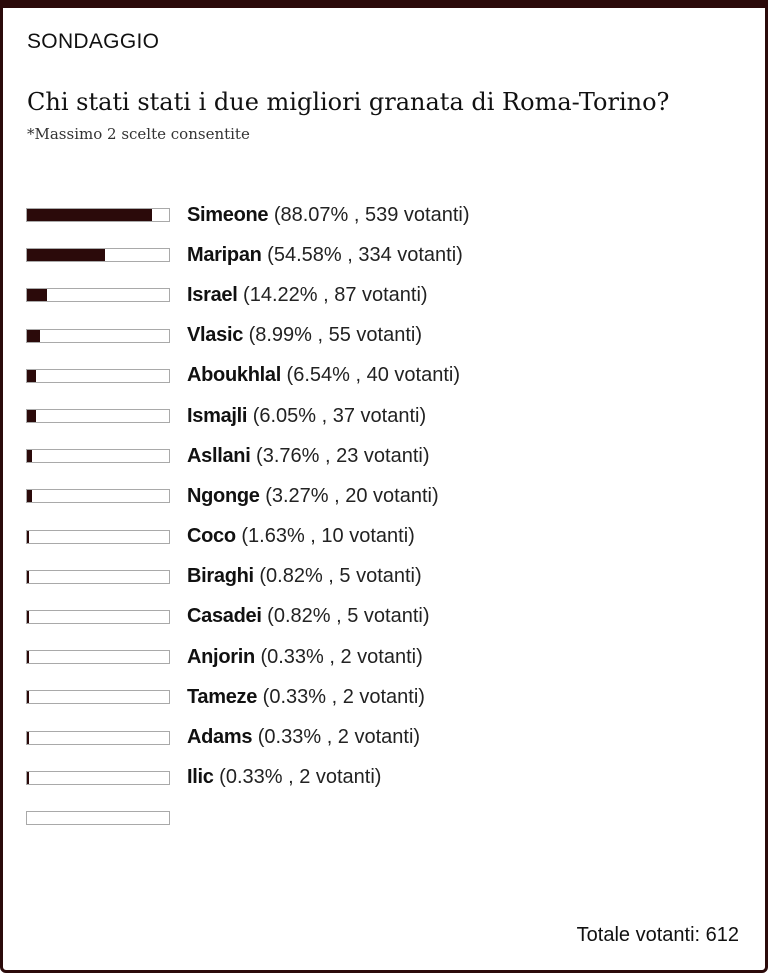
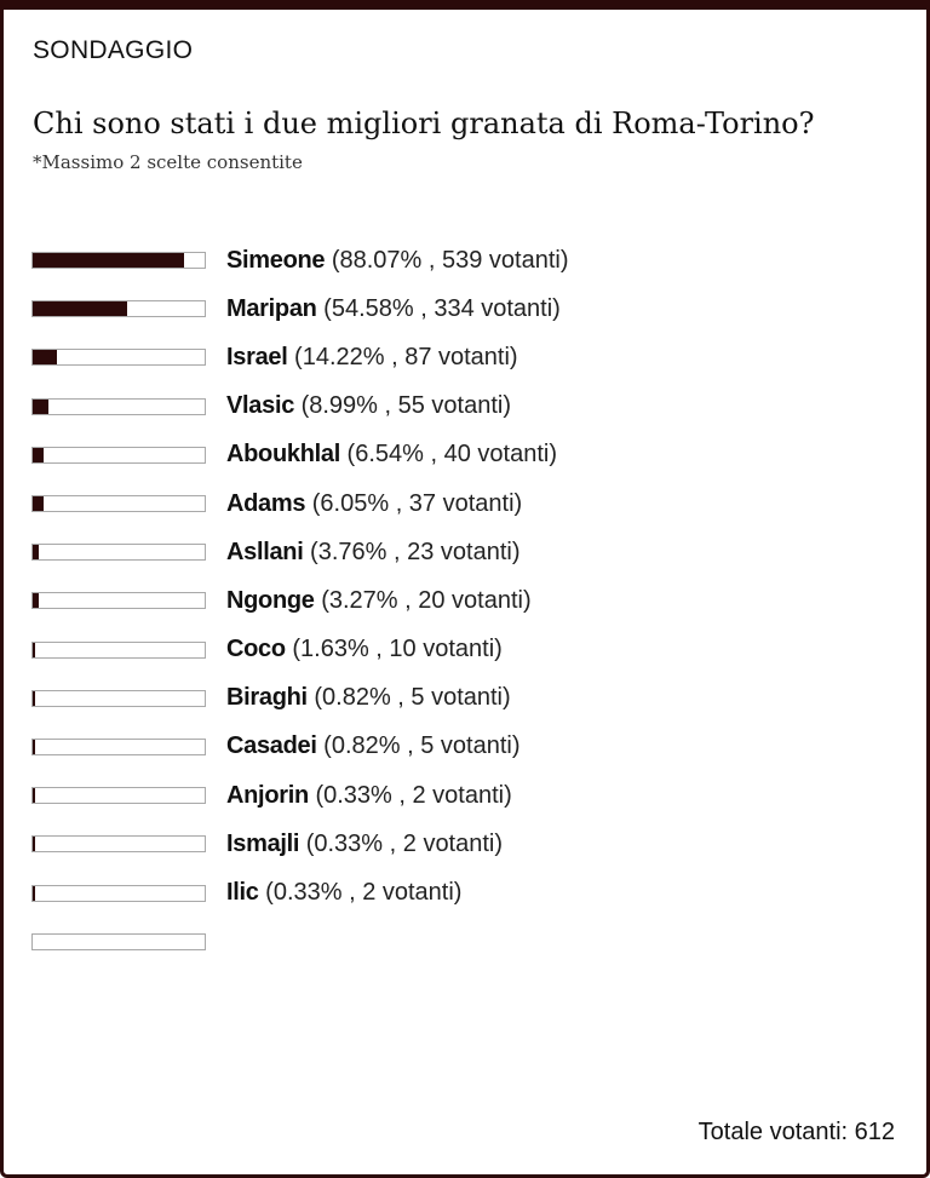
  SONDAGGIO
- Chi stati stati i due migliori granata di Roma-Torino?
+ Chi sono stati i due migliori granata di Roma-Torino?
  *Massimo 2 scelte consentite
  Simeone (88.07% , 539 votanti)
  Maripan (54.58% , 334 votanti)
  Israel (14.22% , 87 votanti)
  Vlasic (8.99% , 55 votanti)
  Aboukhlal (6.54% , 40 votanti)
- Ismajli (6.05% , 37 votanti)
+ Adams (6.05% , 37 votanti)
  Asllani (3.76% , 23 votanti)
  Ngonge (3.27% , 20 votanti)
  Coco (1.63% , 10 votanti)
  Biraghi (0.82% , 5 votanti)
  Casadei (0.82% , 5 votanti)
  Anjorin (0.33% , 2 votanti)
- Tameze (0.33% , 2 votanti)
- Adams (0.33% , 2 votanti)
+ Ismajli (0.33% , 2 votanti)
  Ilic (0.33% , 2 votanti)
  Totale votanti: 612
